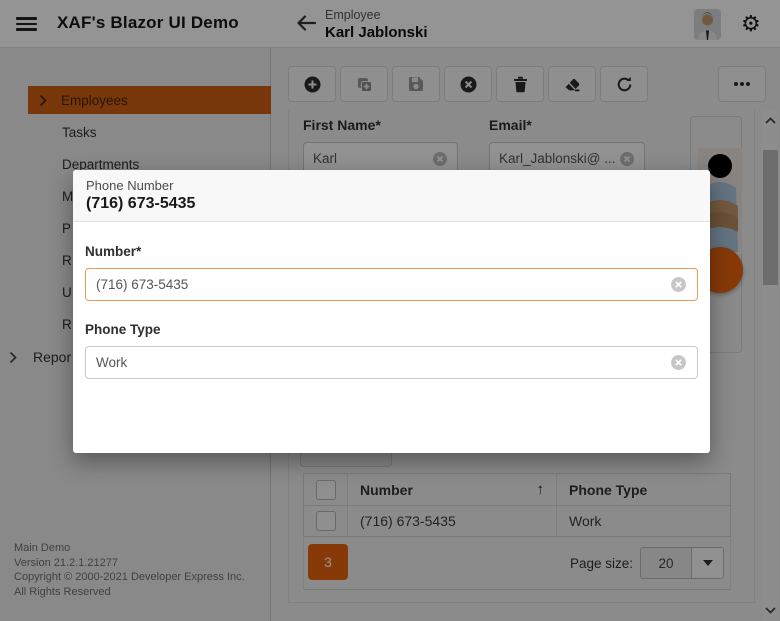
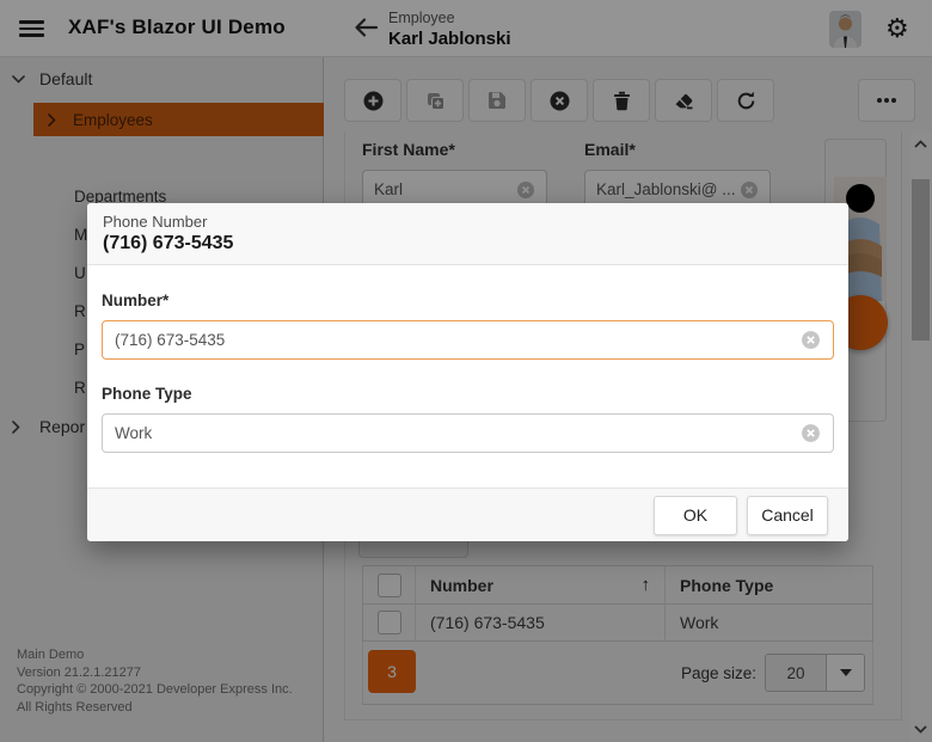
  XAF's Blazor UI Demo
  Employee
  Karl Jablonski
  ⚙
+ Default
  Employees
- Tasks
  Departments
  M
- P
+ U
  R
- U
+ P
  R
  Repor
  Main Demo
  Version 21.2.1.21277
  Copyright © 2000-2021 Developer Express Inc.
  All Rights Reserved
  First Name*
  Karl
  Email*
  Karl_Jablonski@ ...
  Number
  ↑
  Phone Type
  (716) 673-5435
  Work
  3
  Page size:
  20
  Phone Number
  (716) 673-5435
  Number*
  (716) 673-5435
  Phone Type
  Work
+ OK
+ Cancel
